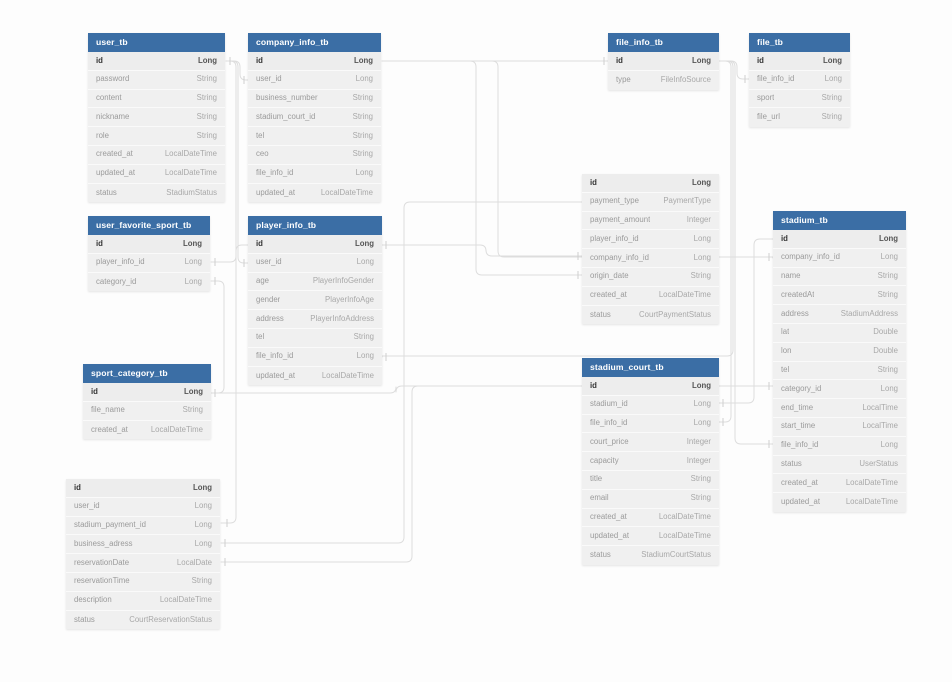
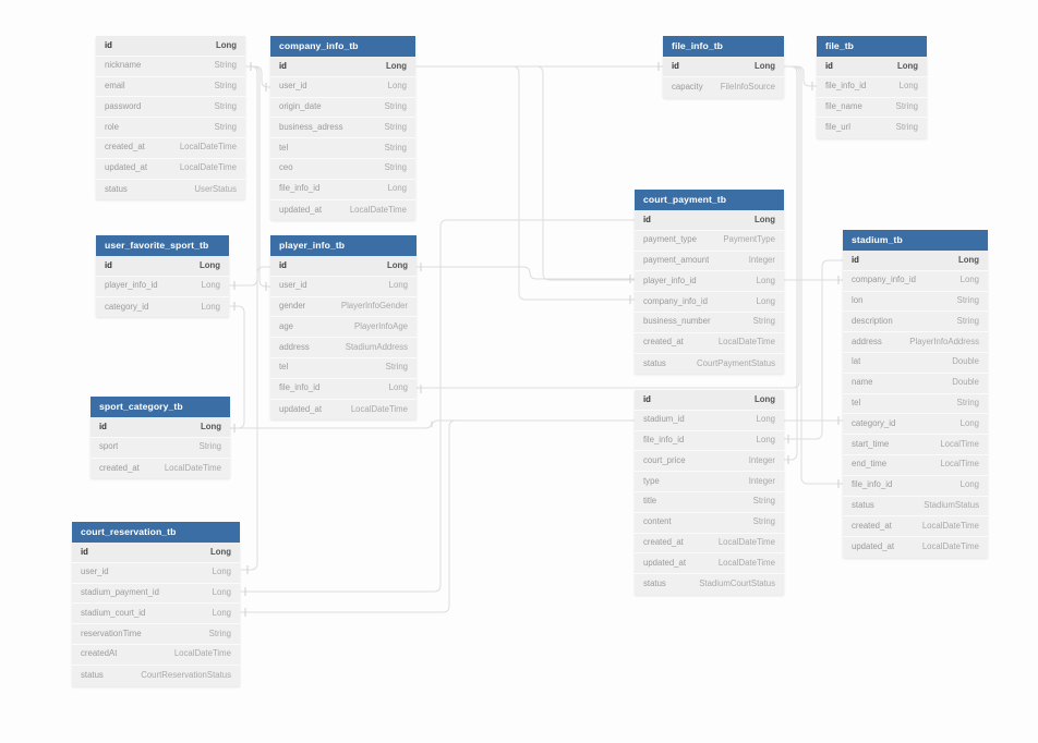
- user_tb
  id
  Long
- password
+ nickname
  String
- content
+ email
  String
- nickname
+ password
  String
  role
  String
  created_at
  LocalDateTime
  updated_at
  LocalDateTime
  status
- StadiumStatus
+ UserStatus
  company_info_tb
  id
  Long
  user_id
  Long
- business_number
+ origin_date
  String
- stadium_court_id
+ business_adress
  String
  tel
  String
  ceo
  String
  file_info_id
  Long
  updated_at
  LocalDateTime
  file_info_tb
  id
  Long
- type
+ capacity
  FileInfoSource
  file_tb
  id
  Long
  file_info_id
  Long
- sport
+ file_name
  String
  file_url
  String
  user_favorite_sport_tb
  id
  Long
  player_info_id
  Long
  category_id
  Long
  player_info_tb
  id
  Long
  user_id
  Long
- age
+ gender
  PlayerInfoGender
- gender
+ age
  PlayerInfoAge
  address
- PlayerInfoAddress
+ StadiumAddress
  tel
  String
  file_info_id
  Long
  updated_at
  LocalDateTime
+ court_payment_tb
  id
  Long
  payment_type
  PaymentType
  payment_amount
  Integer
  player_info_id
  Long
  company_info_id
  Long
- origin_date
+ business_number
  String
  created_at
  LocalDateTime
  status
  CourtPaymentStatus
  stadium_tb
  id
  Long
  company_info_id
  Long
- name
+ lon
  String
- createdAt
+ description
  String
  address
- StadiumAddress
+ PlayerInfoAddress
  lat
  Double
- lon
+ name
  Double
  tel
  String
  category_id
  Long
- end_time
+ start_time
  LocalTime
- start_time
+ end_time
  LocalTime
  file_info_id
  Long
  status
- UserStatus
+ StadiumStatus
  created_at
  LocalDateTime
  updated_at
  LocalDateTime
  sport_category_tb
  id
  Long
- file_name
+ sport
  String
  created_at
  LocalDateTime
- stadium_court_tb
  id
  Long
  stadium_id
  Long
  file_info_id
  Long
  court_price
  Integer
- capacity
+ type
  Integer
  title
  String
- email
+ content
  String
  created_at
  LocalDateTime
  updated_at
  LocalDateTime
  status
  StadiumCourtStatus
+ court_reservation_tb
  id
  Long
  user_id
  Long
  stadium_payment_id
  Long
- business_adress
+ stadium_court_id
  Long
- reservationDate
- LocalDate
  reservationTime
  String
- description
+ createdAt
  LocalDateTime
  status
  CourtReservationStatus
